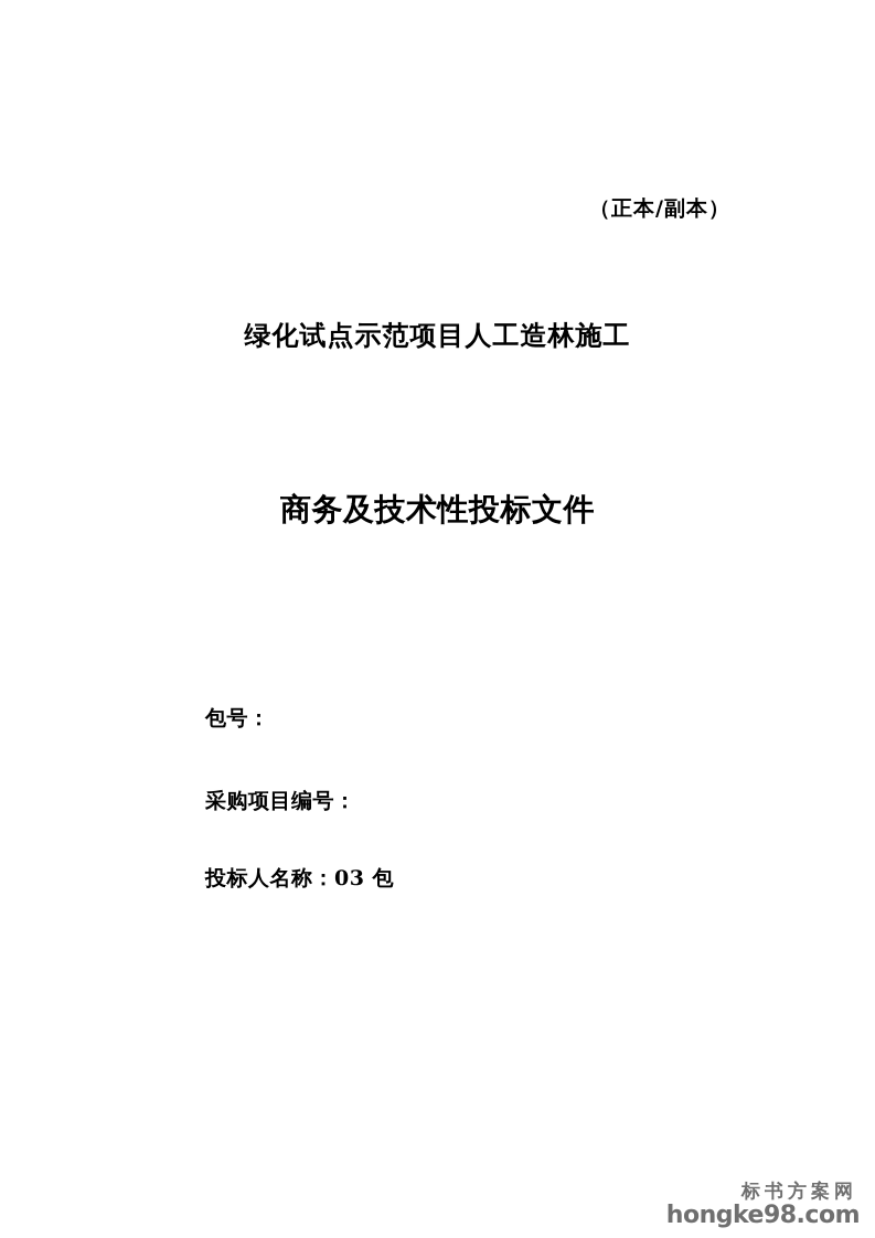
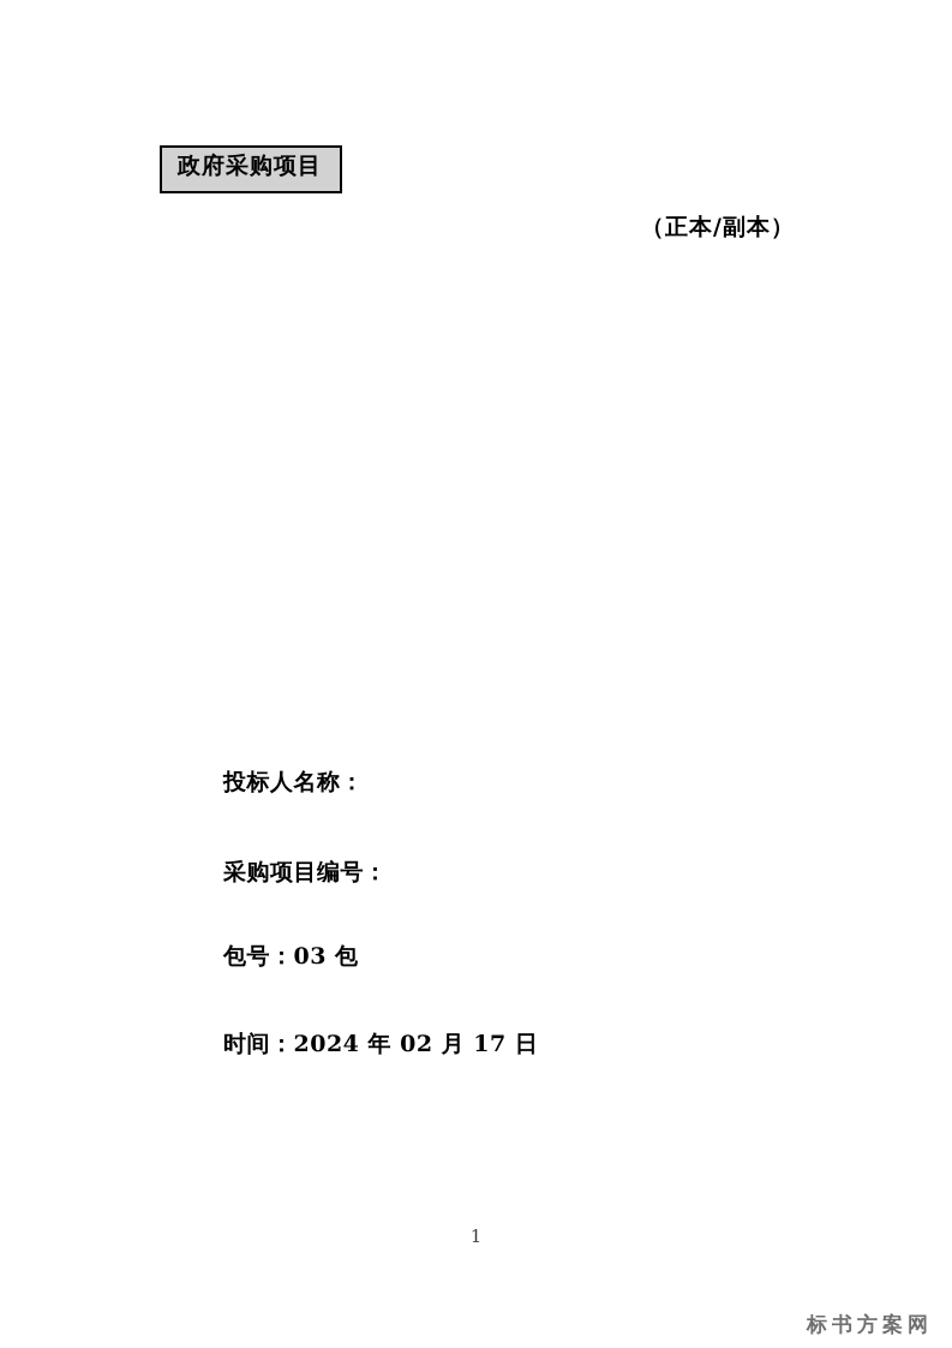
+ 政府采购项目
  （正本/副本）
- 绿化试点示范项目人工造林施工
- 商务及技术性投标文件
- 包号：
+ 投标人名称：
  采购项目编号：
- 投标人名称：03 包
+ 包号：03 包
+ 时间：2024 年 02 月 17 日
+ 1
  标书方案网
- hongke98.com
